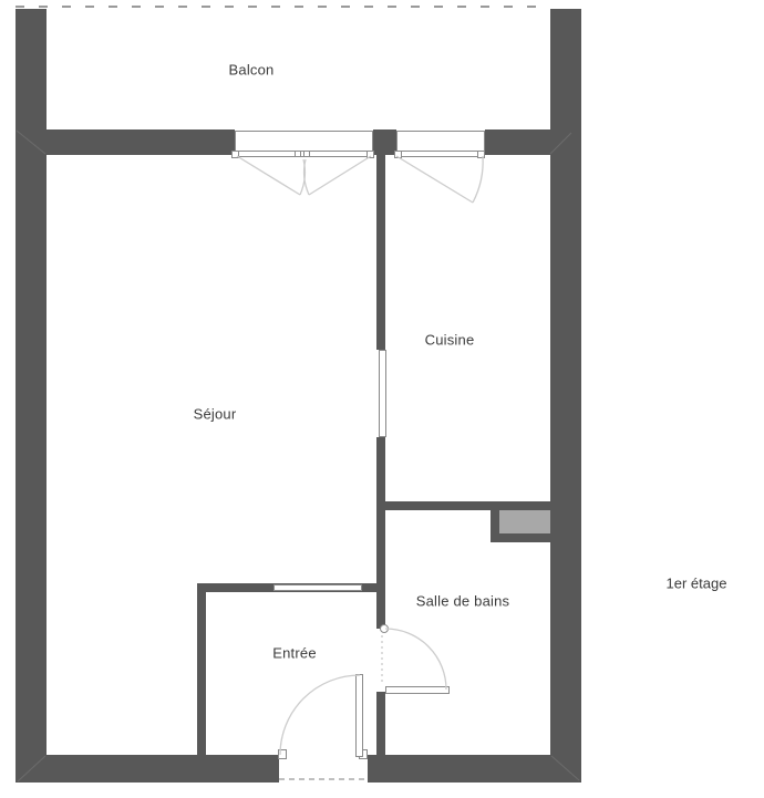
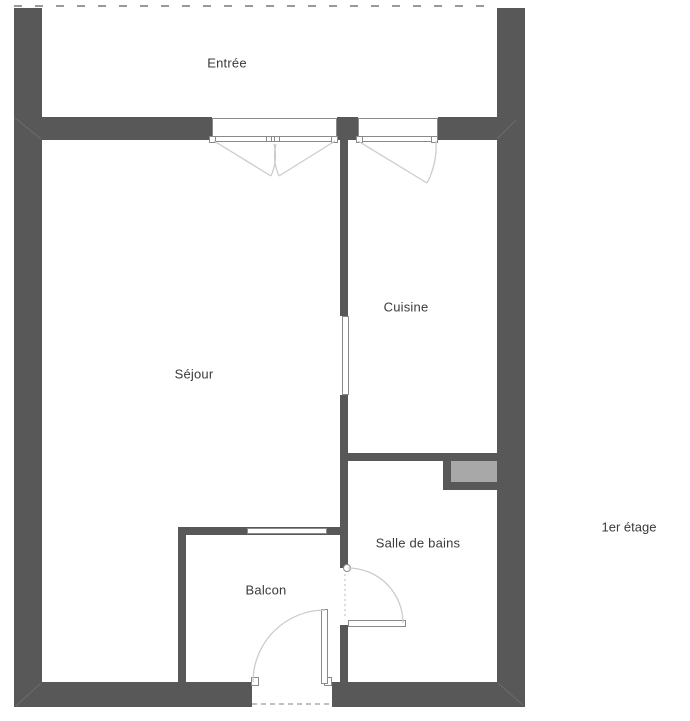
- Balcon
+ Entrée
  Séjour
  Cuisine
  Salle de bains
- Entrée
+ Balcon
  1er étage
